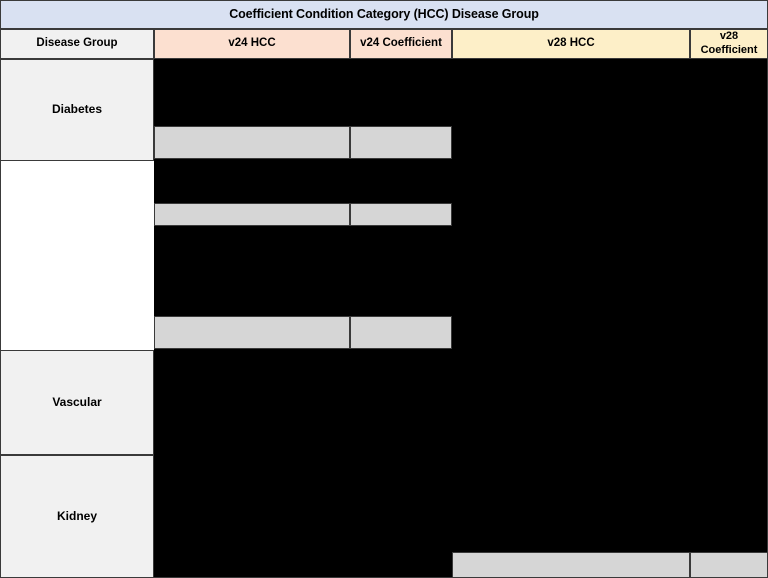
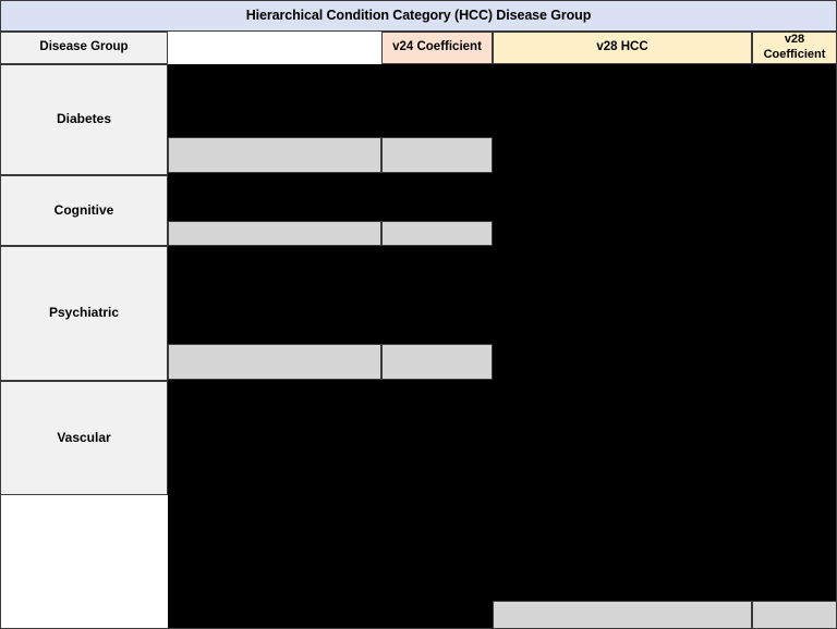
- Coefficient Condition Category (HCC) Disease Group
+ Hierarchical Condition Category (HCC) Disease Group
  Disease Group
- v24 HCC
  v24 Coefficient
  v28 HCC
  v28
  Coefficient
  Diabetes
+ Cognitive
+ Psychiatric
  Vascular
- Kidney
